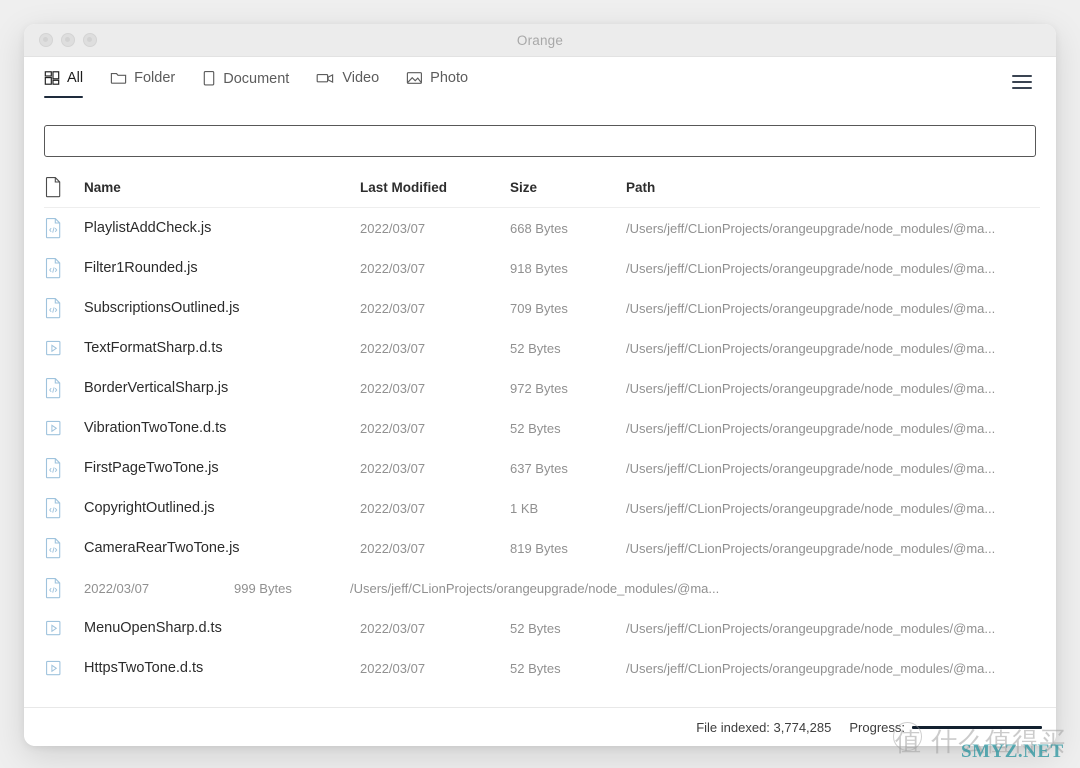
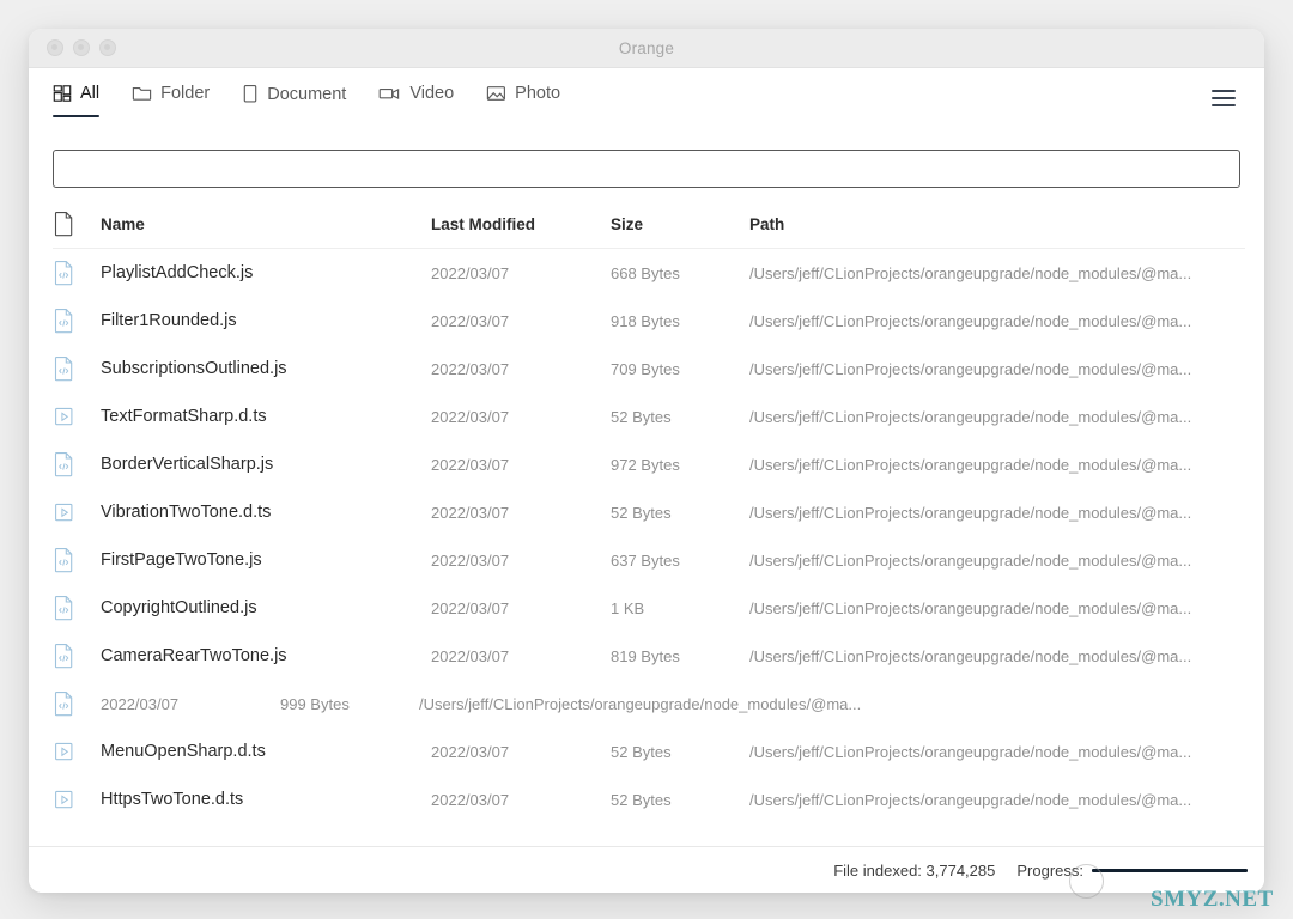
  Orange
  All
  Folder
  Document
  Video
  Photo
  Name
  Last Modified
  Size
  Path
  PlaylistAddCheck.js
  2022/03/07
  668 Bytes
  /Users/jeff/CLionProjects/orangeupgrade/node_modules/@ma...
  Filter1Rounded.js
  2022/03/07
  918 Bytes
  /Users/jeff/CLionProjects/orangeupgrade/node_modules/@ma...
  SubscriptionsOutlined.js
  2022/03/07
  709 Bytes
  /Users/jeff/CLionProjects/orangeupgrade/node_modules/@ma...
  TextFormatSharp.d.ts
  2022/03/07
  52 Bytes
  /Users/jeff/CLionProjects/orangeupgrade/node_modules/@ma...
  BorderVerticalSharp.js
  2022/03/07
  972 Bytes
  /Users/jeff/CLionProjects/orangeupgrade/node_modules/@ma...
  VibrationTwoTone.d.ts
  2022/03/07
  52 Bytes
  /Users/jeff/CLionProjects/orangeupgrade/node_modules/@ma...
  FirstPageTwoTone.js
  2022/03/07
  637 Bytes
  /Users/jeff/CLionProjects/orangeupgrade/node_modules/@ma...
  CopyrightOutlined.js
  2022/03/07
  1 KB
  /Users/jeff/CLionProjects/orangeupgrade/node_modules/@ma...
  CameraRearTwoTone.js
  2022/03/07
  819 Bytes
  /Users/jeff/CLionProjects/orangeupgrade/node_modules/@ma...
  2022/03/07
  999 Bytes
  /Users/jeff/CLionProjects/orangeupgrade/node_modules/@ma...
  MenuOpenSharp.d.ts
  2022/03/07
  52 Bytes
  /Users/jeff/CLionProjects/orangeupgrade/node_modules/@ma...
  HttpsTwoTone.d.ts
  2022/03/07
  52 Bytes
  /Users/jeff/CLionProjects/orangeupgrade/node_modules/@ma...
  File indexed: 3,774,285
  Progress:
- 值 什么值得买
  SMYZ.NET
